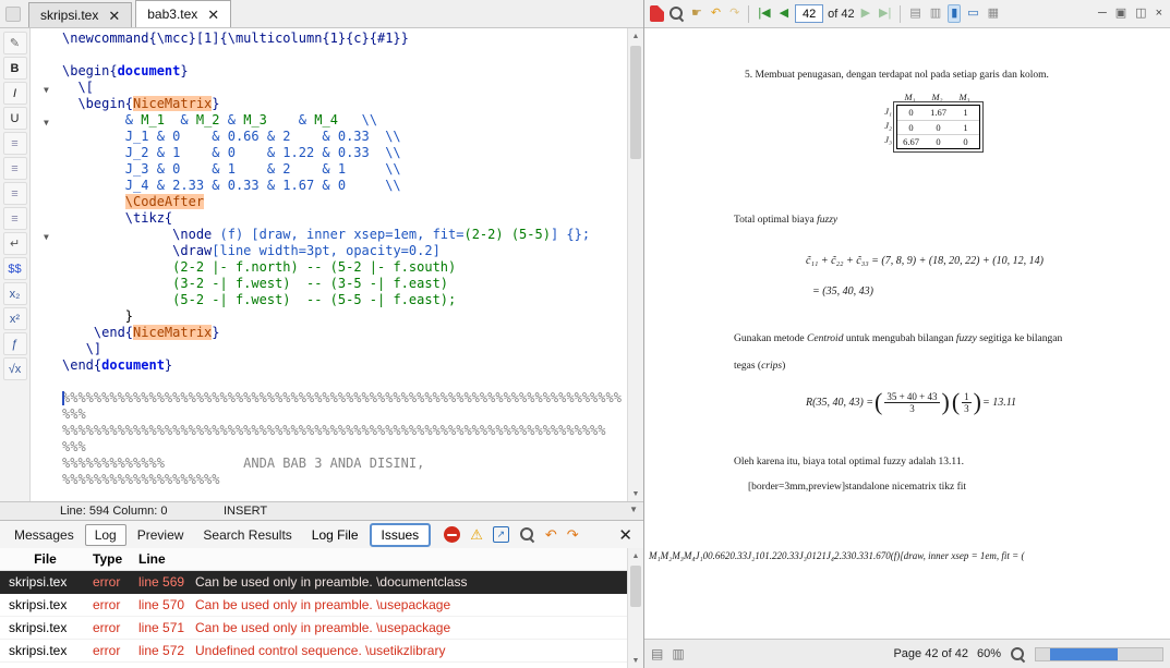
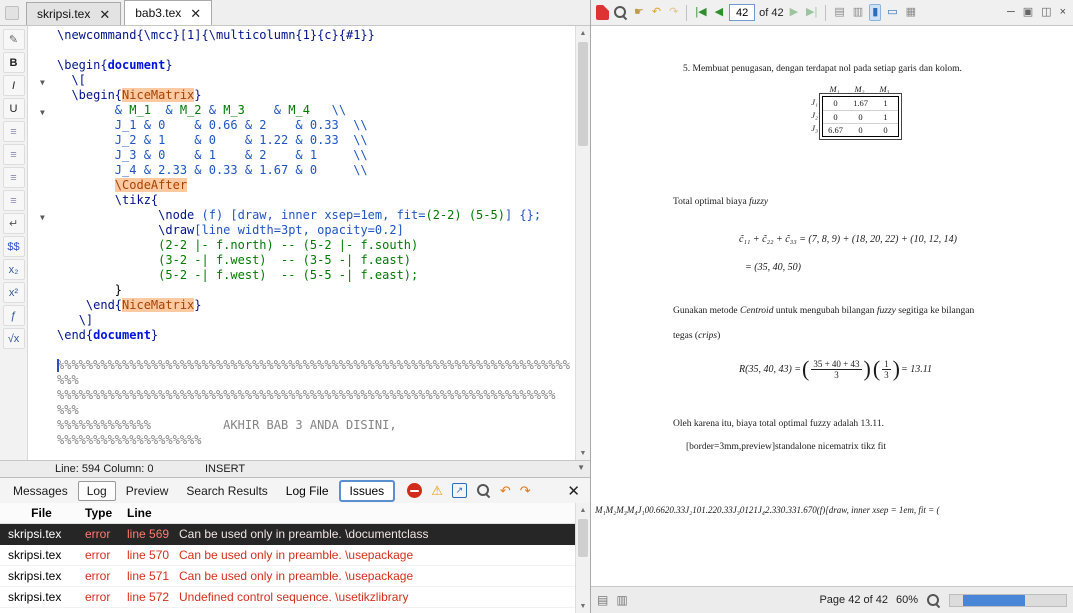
  skripsi.tex
  ✕
  bab3.tex
  ✕
  ✎
  B
  I
  U
  ≡
  ≡
  ≡
  ≡
  ↵
  $$
  x₂
  x²
  ƒ
  √x
  \newcommand{\mcc}[1]{\multicolumn{1}{c}{#1}}
  \begin{document}
  ▼
  \[
  \begin{NiceMatrix}
  ▼
  & M_1 & M_2 & M_3 & M_4 \\
  J_1 & 0 & 0.66 & 2 & 0.33 \\
  J_2 & 1 & 0 & 1.22 & 0.33 \\
  J_3 & 0 & 1 & 2 & 1 \\
  J_4 & 2.33 & 0.33 & 1.67 & 0 \\
  \CodeAfter
  \tikz{
  ▼
  \node (f) [draw, inner xsep=1em, fit=(2-2) (5-5)] {};
  \draw[line width=3pt, opacity=0.2]
  (2-2 |- f.north) -- (5-2 |- f.south)
  (3-2 -| f.west) -- (3-5 -| f.east)
  (5-2 -| f.west) -- (5-5 -| f.east);
  }
  \end{NiceMatrix}
  \]
  \end{document}
  %%%%%%%%%%%%%%%%%%%%%%%%%%%%%%%%%%%%%%%%%%%%%%%%%%%%%%%%%%%%%%%%%%%%%%%
  %%%
  %%%%%%%%%%%%%%%%%%%%%%%%%%%%%%%%%%%%%%%%%%%%%%%%%%%%%%%%%%%%%%%%%%%%%
  %%%
- %%%%%%%%%%%%% ANDA BAB 3 ANDA DISINI,
+ %%%%%%%%%%%%% AKHIR BAB 3 ANDA DISINI,
  %%%%%%%%%%%%%%%%%%%%
  Line: 594 Column: 0
  INSERT
  ▼
  Messages
  Log
  Preview
  Search Results
  Log File
  Issues
  ⚠
  ↗
  ↶
  ↷
  ✕
  File
  Type
  Line
  skripsi.tex
  error
  line 569
  Can be used only in preamble. \documentclass
  skripsi.tex
  error
  line 570
  Can be used only in preamble. \usepackage
  skripsi.tex
  error
  line 571
  Can be used only in preamble. \usepackage
  skripsi.tex
  error
  line 572
  Undefined control sequence. \usetikzlibrary
  ☛
  ↶
  ↷
  |◀
  ◀
  42
  of 42
  ▶
  ▶|
  ▤
  ▥
  ▮
  ▭
  ▦
  ─
  ▣
  ◫
  ×
  5. Membuat penugasan, dengan terdapat nol pada setiap garis dan kolom.
  M₁ M₂ M₃
  J₁
  J₂
  J₃
  0 1.67 1
  0 0 1
  6.67 0 0
  Total optimal biaya fuzzy
  c̃₁₁ + c̃₂₂ + c̃₃₃ = (7, 8, 9) + (18, 20, 22) + (10, 12, 14)
- = (35, 40, 43)
+ = (35, 40, 50)
  Gunakan metode Centroid untuk mengubah bilangan fuzzy segitiga ke bilangan
  tegas (crips)
  R(35, 40, 43) =
  (
  35 + 40 + 43
  3
  )
  (
  1
  3
  )
  = 13.11
  Oleh karena itu, biaya total optimal fuzzy adalah 13.11.
  [border=3mm,preview]standalone nicematrix tikz fit
  M₁M₂M₃M₄J₁00.6620.33J₂101.220.33J₃0121J₄2.330.331.670(f)[draw, inner xsep = 1em, fit = (
  ▤
  ▥
  Page 42 of 42
  60%
